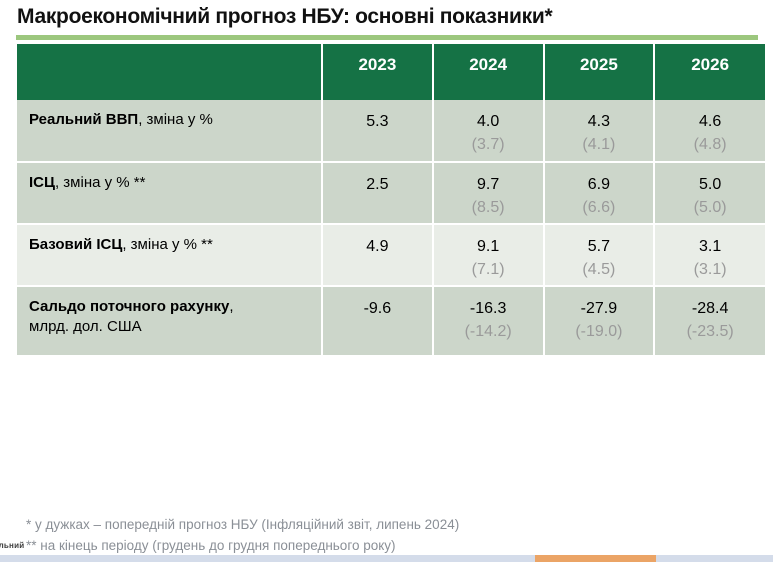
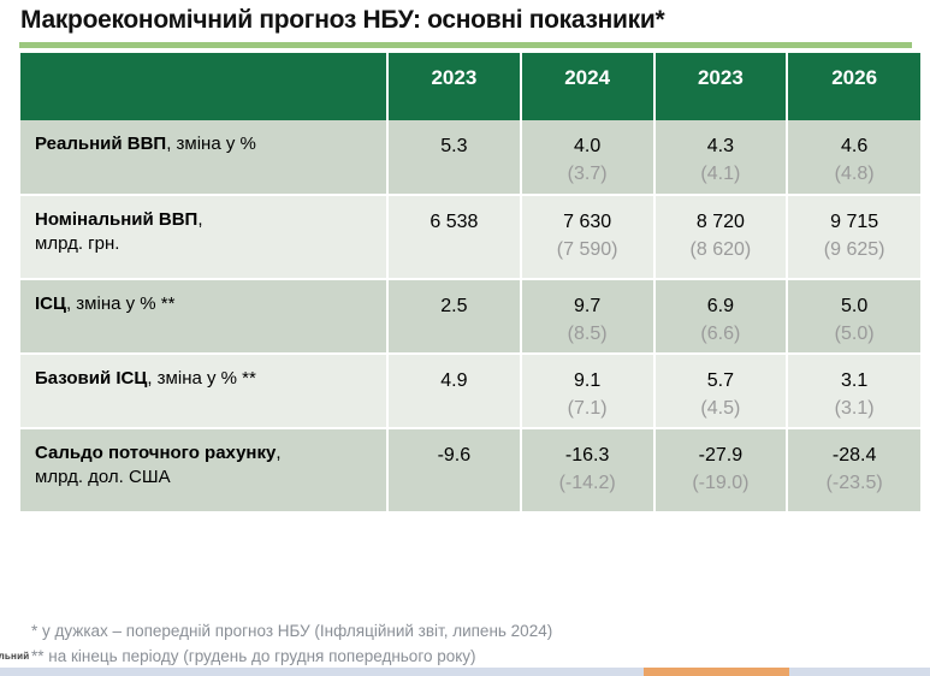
  Макроекономічний прогноз НБУ: основні показники*
- 	2023	2024	2025	2026
+ 	2023	2024	2023	2026
  Реальний ВВП, зміна у %	5.3	4.0(3.7)	4.3(4.1)	4.6(4.8)
+ Номінальний ВВП,млрд. грн.	6 538	7 630(7 590)	8 720(8 620)	9 715(9 625)
  ІСЦ, зміна у % **	2.5	9.7(8.5)	6.9(6.6)	5.0(5.0)
  Базовий ІСЦ, зміна у % **	4.9	9.1(7.1)	5.7(4.5)	3.1(3.1)
  Сальдо поточного рахунку,млрд. дол. США	-9.6	-16.3(-14.2)	-27.9(-19.0)	-28.4(-23.5)
  * у дужках – попередній прогноз НБУ (Інфляційний звіт, липень 2024)
  ** на кінець періоду (грудень до грудня попереднього року)
  льний
